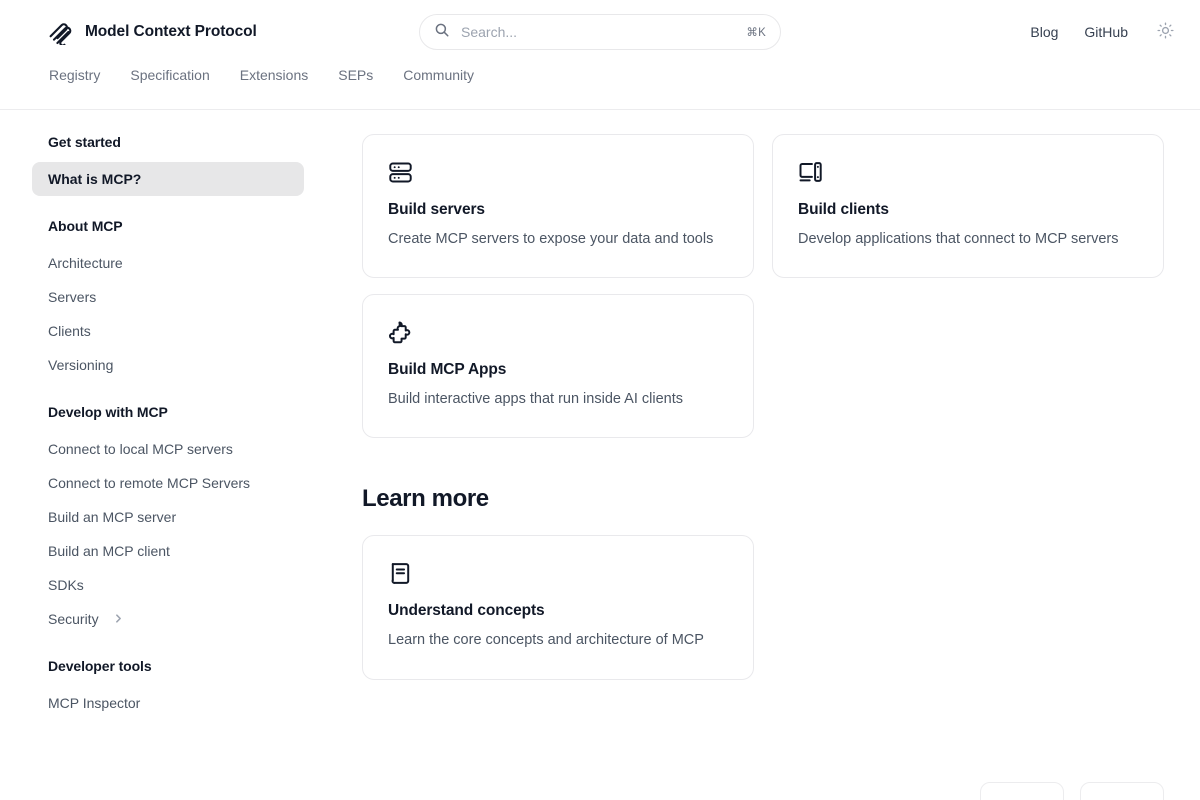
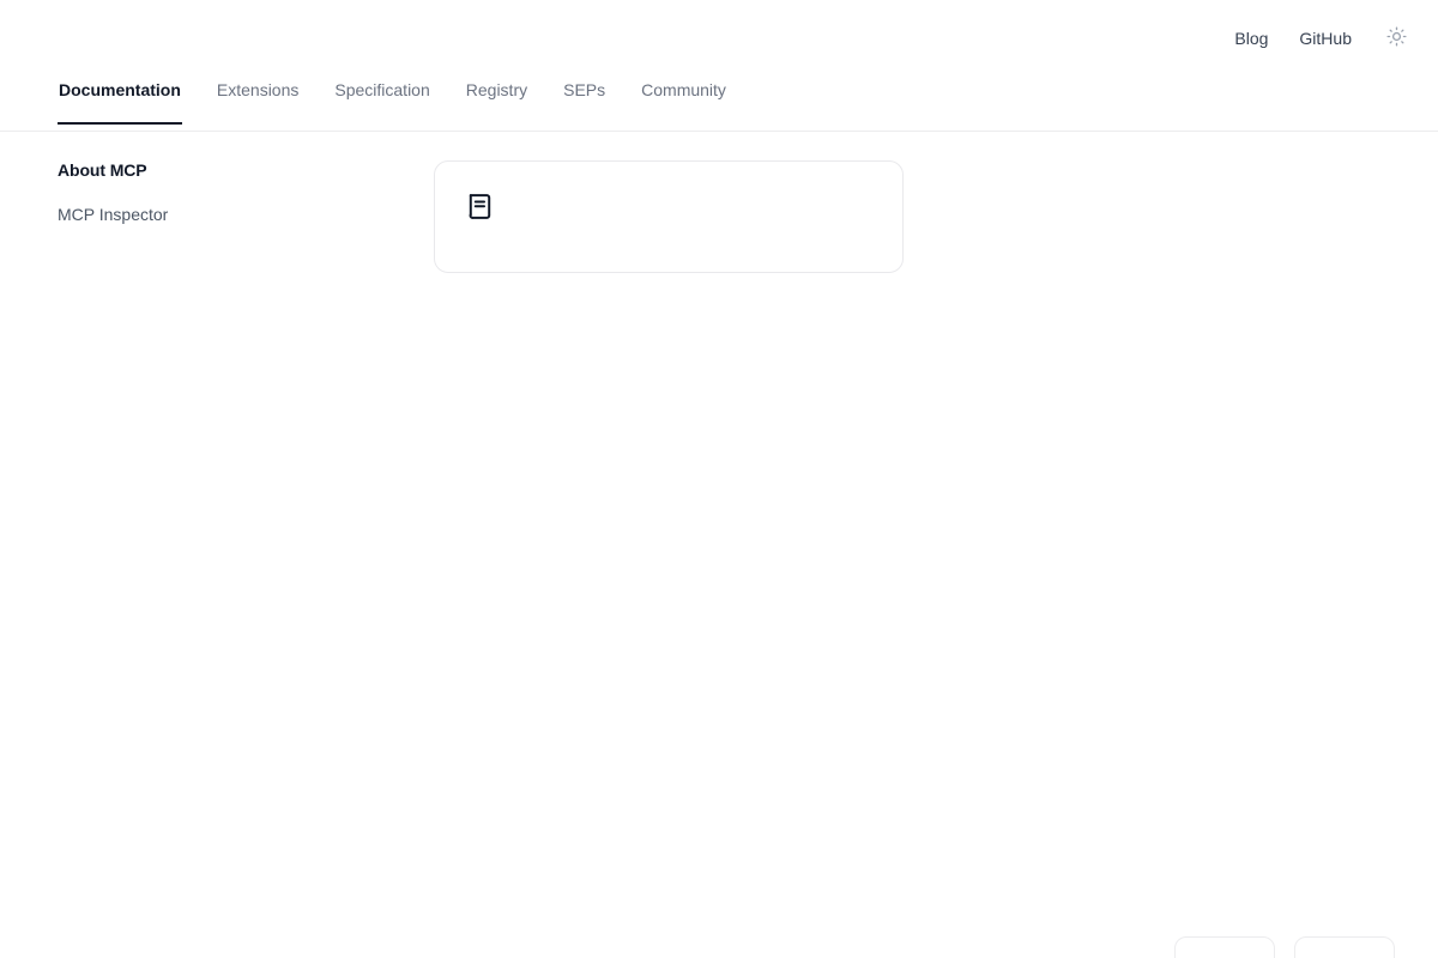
- Model Context Protocol
- Search...
- ⌘K
  Blog
  GitHub
+ Documentation
- Registry
+ Extensions
  Specification
- Extensions
+ Registry
  SEPs
  Community
- Get started
- What is MCP?
  About MCP
- Architecture
- Servers
- Clients
- Versioning
- Develop with MCP
- Connect to local MCP servers
- Connect to remote MCP Servers
- Build an MCP server
- Build an MCP client
- SDKs
- Security
- Developer tools
  MCP Inspector
- Build servers
- Create MCP servers to expose your data and tools
- Build clients
- Develop applications that connect to MCP servers
- Build MCP Apps
- Build interactive apps that run inside AI clients
- Learn more
- Understand concepts
- Learn the core concepts and architecture of MCP
